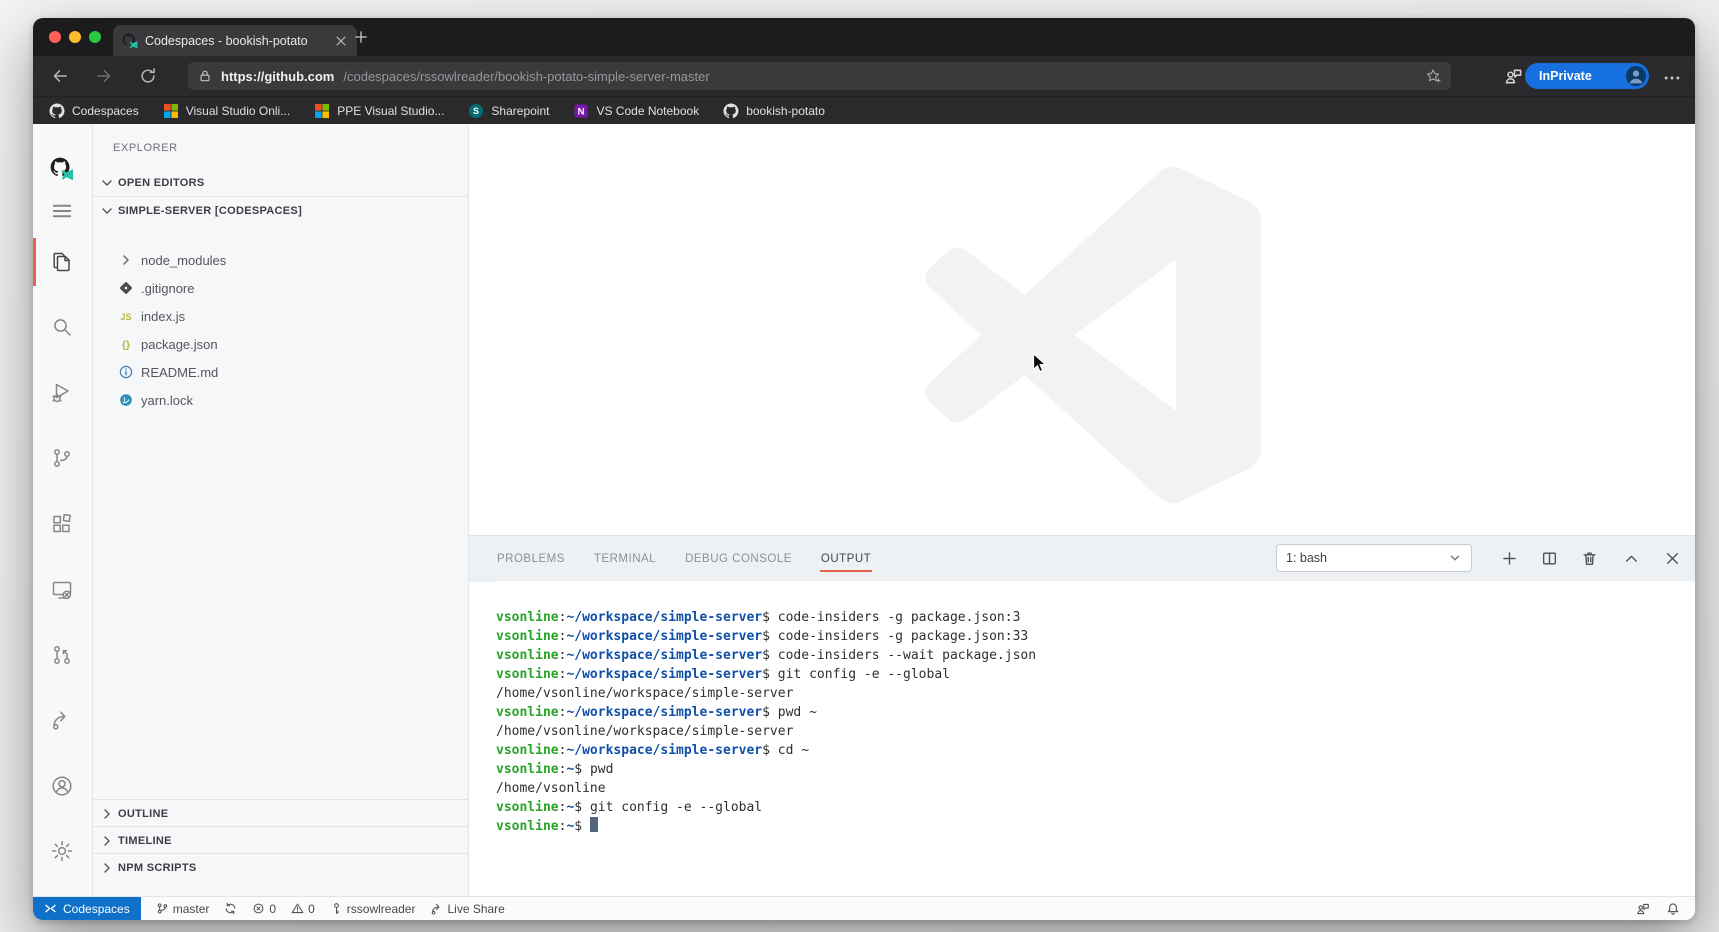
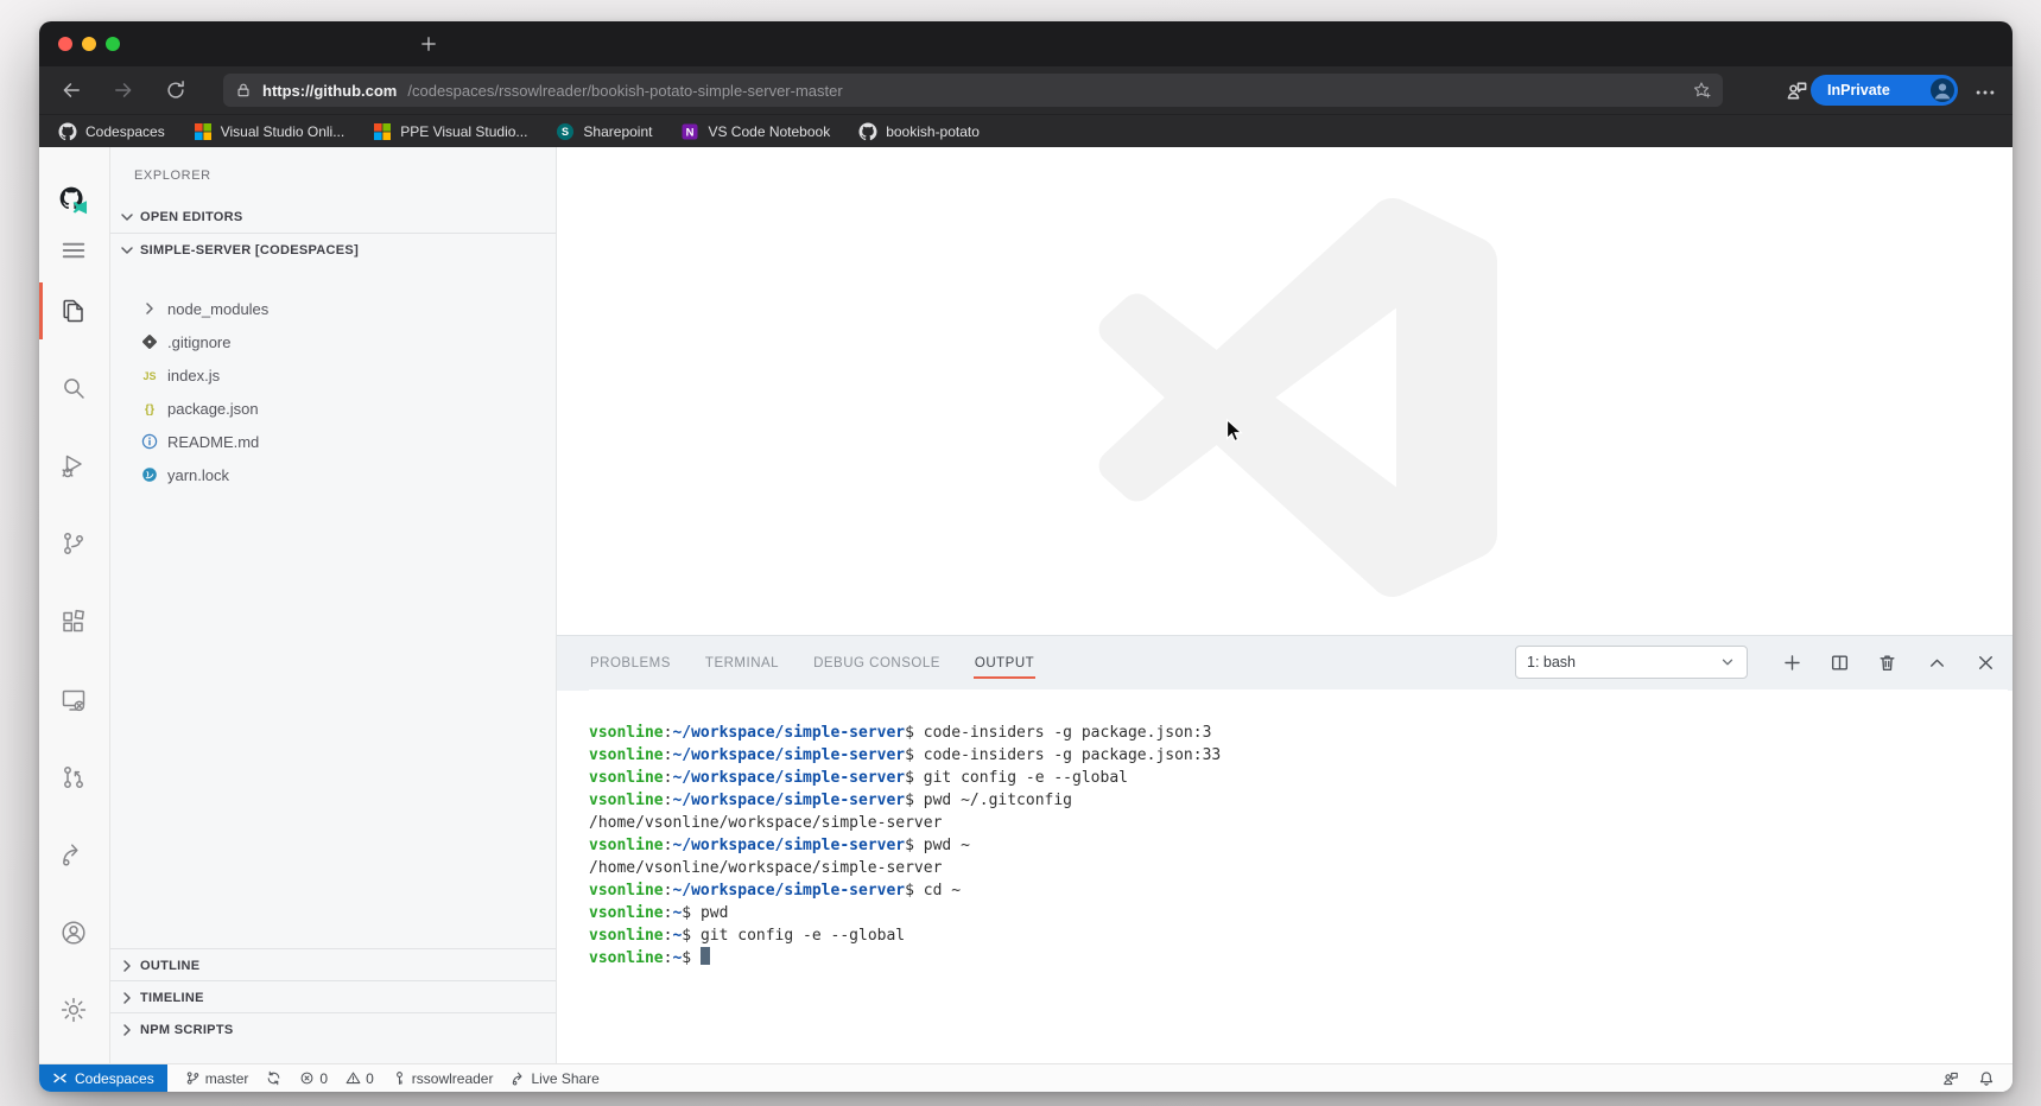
- Codespaces - bookish-potato
  https://github.com
  /codespaces/rssowlreader/bookish-potato-simple-server-master
  InPrivate
  Codespaces
  Visual Studio Onli...
  PPE Visual Studio...
  S
  Sharepoint
  N
  VS Code Notebook
  bookish-potato
  EXPLORER
  OPEN EDITORS
  SIMPLE-SERVER [CODESPACES]
  node_modules
  .gitignore
  JS
  index.js
  {}
  package.json
  README.md
  yarn.lock
  OUTLINE
  TIMELINE
  NPM SCRIPTS
  PROBLEMS
  TERMINAL
  DEBUG CONSOLE
  OUTPUT
  1: bash
  vsonline:~/workspace/simple-server$ code-insiders -g package.json:3
  vsonline:~/workspace/simple-server$ code-insiders -g package.json:33
- vsonline:~/workspace/simple-server$ code-insiders --wait package.json
  vsonline:~/workspace/simple-server$ git config -e --global
+ vsonline:~/workspace/simple-server$ pwd ~/.gitconfig
  /home/vsonline/workspace/simple-server
  vsonline:~/workspace/simple-server$ pwd ~
  /home/vsonline/workspace/simple-server
  vsonline:~/workspace/simple-server$ cd ~
  vsonline:~$ pwd
- /home/vsonline
  vsonline:~$ git config -e --global
  vsonline:~$
  Codespaces
  master
  0
  0
  rssowlreader
  Live Share
